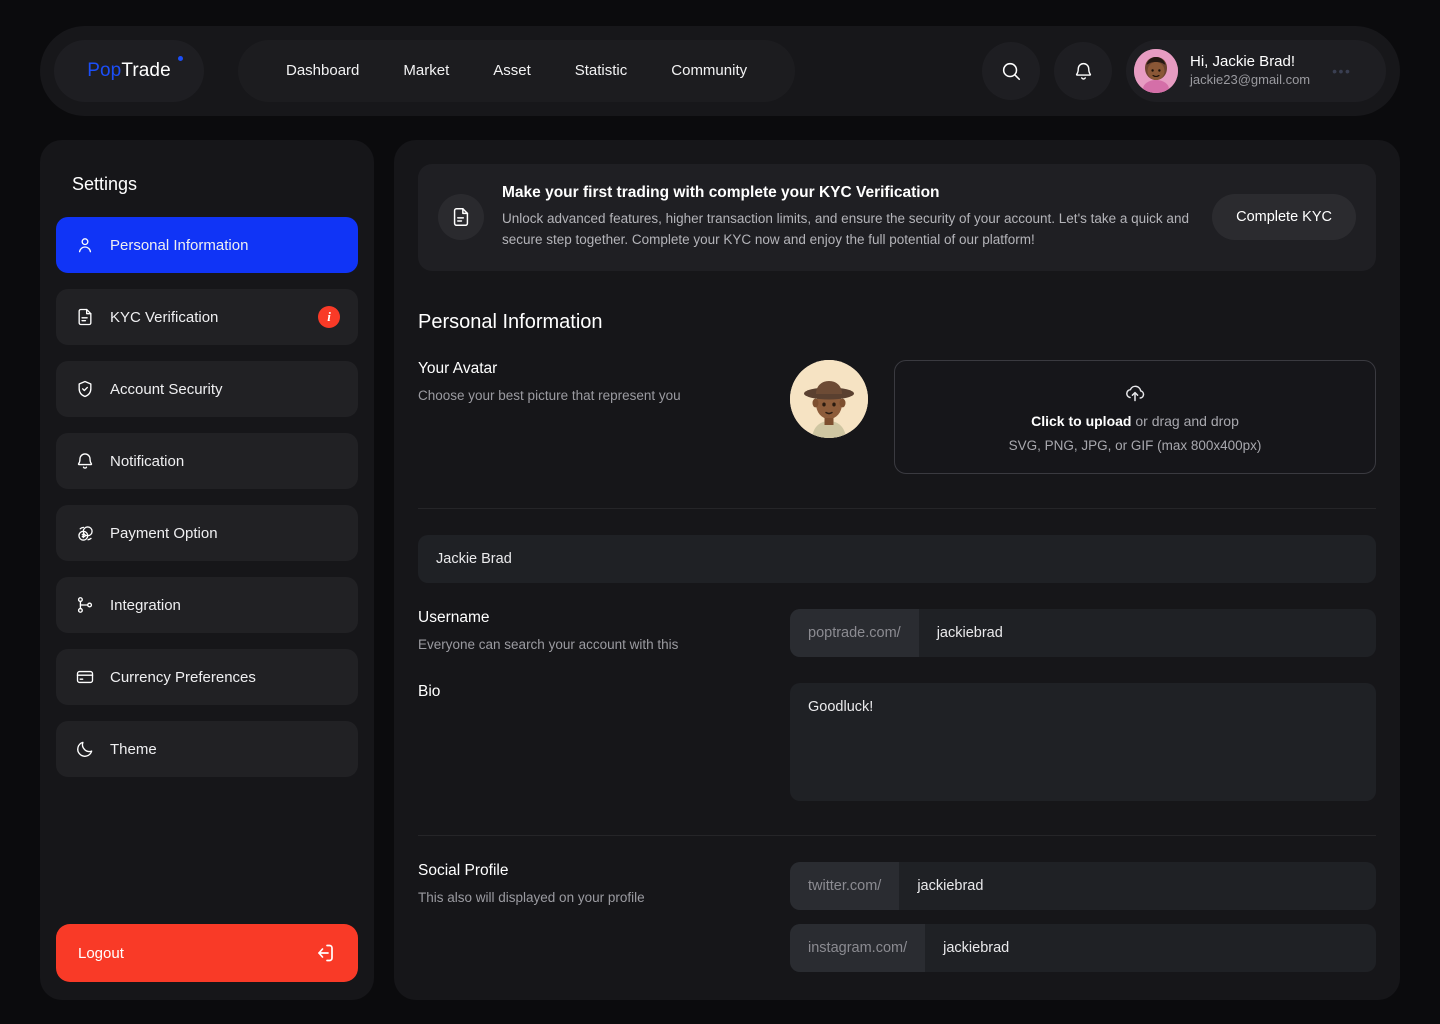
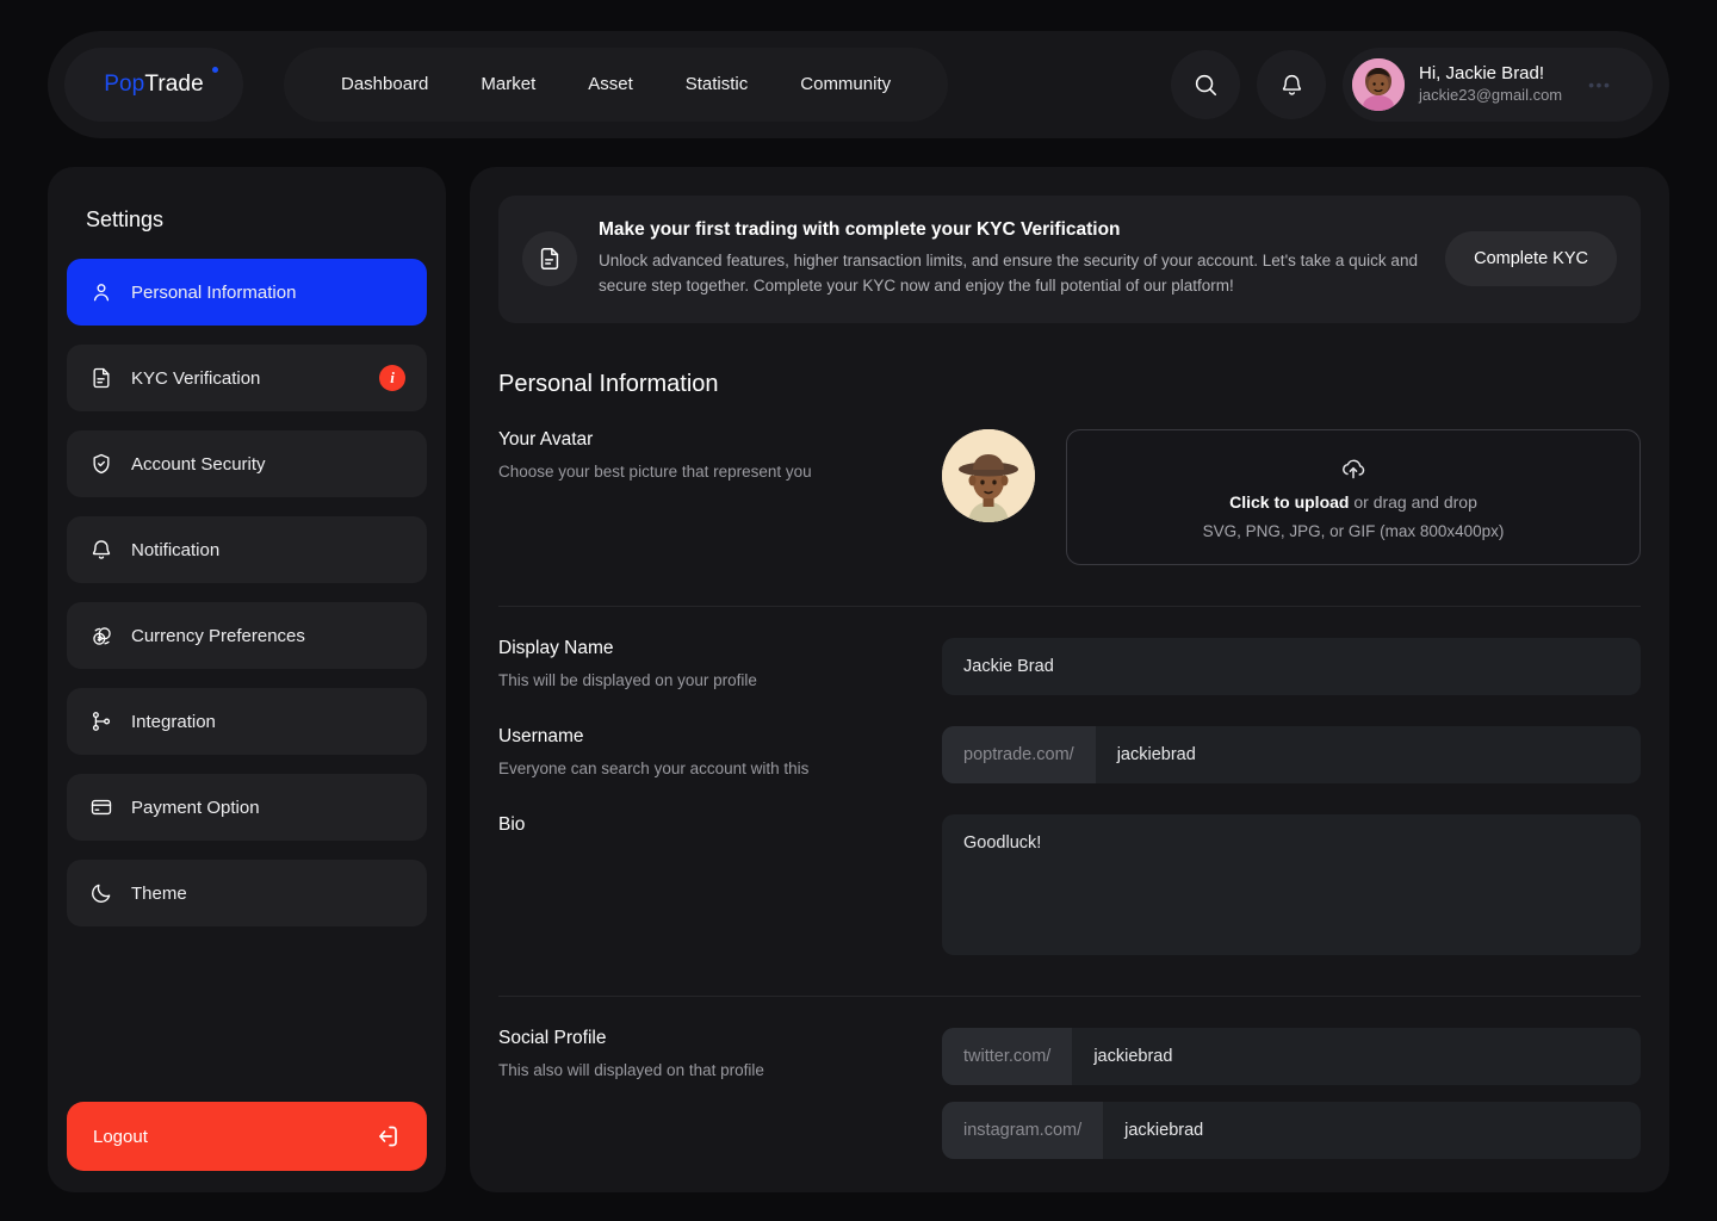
  PopTrade
  Dashboard
  Market
  Asset
  Statistic
  Community
  Hi, Jackie Brad!
  jackie23@gmail.com
  •••
  Settings
  Personal Information
  KYC Verification
  i
  Account Security
  Notification
- Payment Option
+ Currency Preferences
  Integration
- Currency Preferences
+ Payment Option
  Theme
  Logout
  Make your first trading with complete your KYC Verification
  Unlock advanced features, higher transaction limits, and ensure the security of your account. Let's take a quick and secure step together. Complete your KYC now and enjoy the full potential of our platform!
  Complete KYC
  Personal Information
  Your Avatar
  Choose your best picture that represent you
  Click to upload or drag and drop
  SVG, PNG, JPG, or GIF (max 800x400px)
+ Display Name
+ This will be displayed on your profile
  Jackie Brad
  Username
  Everyone can search your account with this
  poptrade.com/
  jackiebrad
  Bio
  Goodluck!
  Social Profile
- This also will displayed on your profile
+ This also will displayed on that profile
  twitter.com/
  jackiebrad
  instagram.com/
  jackiebrad
